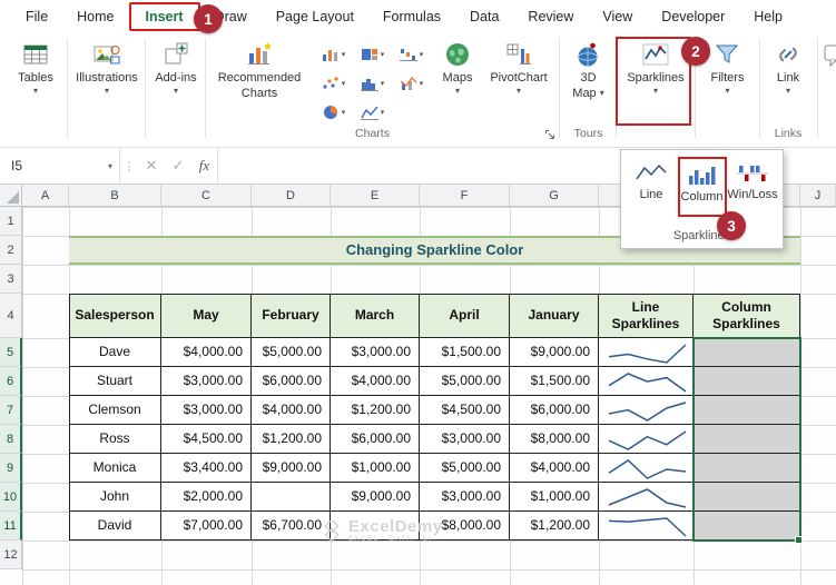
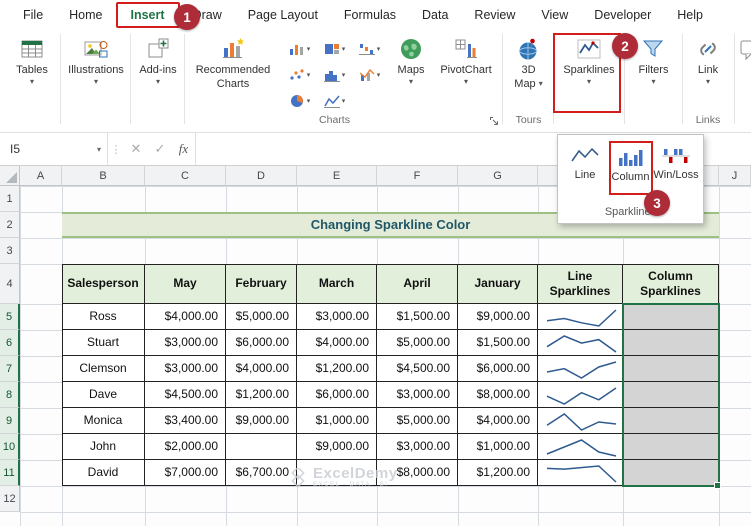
  File
  Home
  Insert
  raw
  Page Layout
  Formulas
  Data
  Review
  View
  Developer
  Help
  Tables
  ▾
  Illustrations
  ▾
  Add-ins
  ▾
  Recommended
  Charts
  Maps
  ▾
  PivotChart
  ▾
  Charts
  3D
  Map
  ▾
  Tours
  Sparklines
  ▾
  Filters
  ▾
  Link
  ▾
  Links
  I5
  ▾
  ⋮
  ✕
  ✓
  fx
  ExcelDemy
  A
  B
  C
  D
  E
  F
  G
  J
  1
  2
  3
  4
  5
  6
  7
  8
  9
  10
  11
  12
  Changing Sparkline Color
  Salesperson
  May
  February
  March
  April
  January
  Line Sparklines
  Column Sparklines
- Dave
+ Ross
  $4,000.00
  $5,000.00
  $3,000.00
  $1,500.00
  $9,000.00
  Stuart
  $3,000.00
  $6,000.00
  $4,000.00
  $5,000.00
  $1,500.00
  Clemson
  $3,000.00
  $4,000.00
  $1,200.00
  $4,500.00
  $6,000.00
- Ross
+ Dave
  $4,500.00
  $1,200.00
  $6,000.00
  $3,000.00
  $8,000.00
  Monica
  $3,400.00
  $9,000.00
  $1,000.00
  $5,000.00
  $4,000.00
  John
  $2,000.00
  $9,000.00
  $3,000.00
  $1,000.00
  David
  $7,000.00
  $6,700.00
  $8,000.00
  $1,200.00
  Line
  Column
  Win/Loss
  Sparklin
  1
  2
  3
